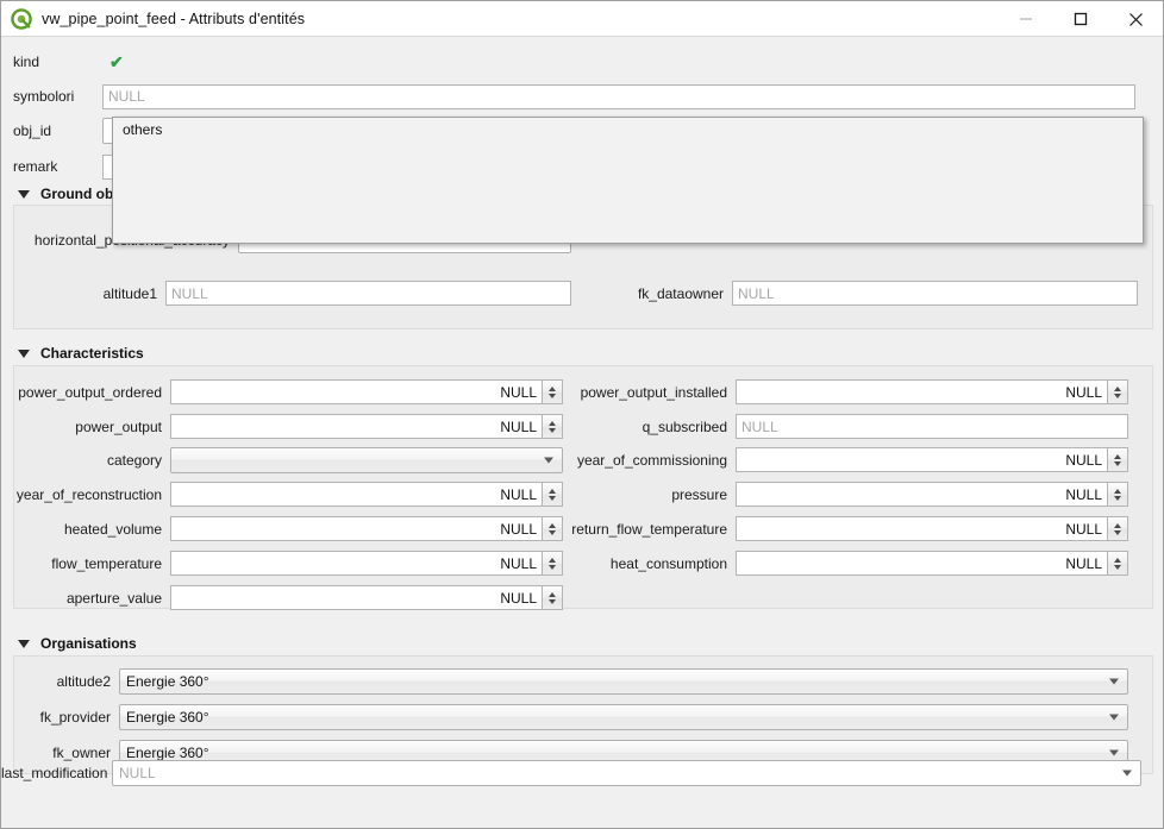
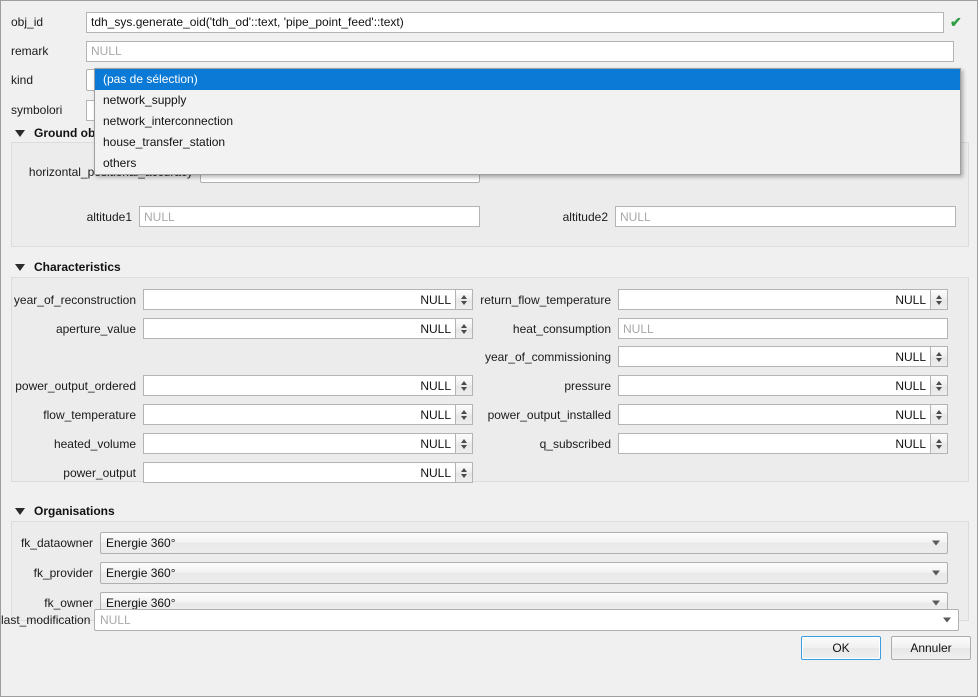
- vw_pipe_point_feed - Attributs d'entités
- kind
+ obj_id
+ tdh_sys.generate_oid('tdh_od'::text, 'pipe_point_feed'::text)
  ✔
- symbolori
+ remark
  NULL
- obj_id
+ kind
- remark
+ symbolori
  altitude1
  NULL
- fk_dataowner
+ altitude2
  NULL
  Characteristics
- power_output_ordered
+ year_of_reconstruction
  NULL
- power_output
+ aperture_value
  NULL
- category
- year_of_reconstruction
+ power_output_ordered
  NULL
- heated_volume
+ flow_temperature
  NULL
- flow_temperature
+ heated_volume
  NULL
- aperture_value
+ power_output
  NULL
- power_output_installed
+ return_flow_temperature
  NULL
- q_subscribed
+ heat_consumption
  NULL
  year_of_commissioning
  NULL
  pressure
  NULL
- return_flow_temperature
+ power_output_installed
  NULL
- heat_consumption
+ q_subscribed
  NULL
  Organisations
- altitude2
+ fk_dataowner
  Energie 360°
  fk_provider
  Energie 360°
  fk_owner
  Energie 360°
  last_modification
  NULL
+ OK
+ Annuler
+ (pas de sélection)
+ network_supply
+ network_interconnection
+ house_transfer_station
  others
